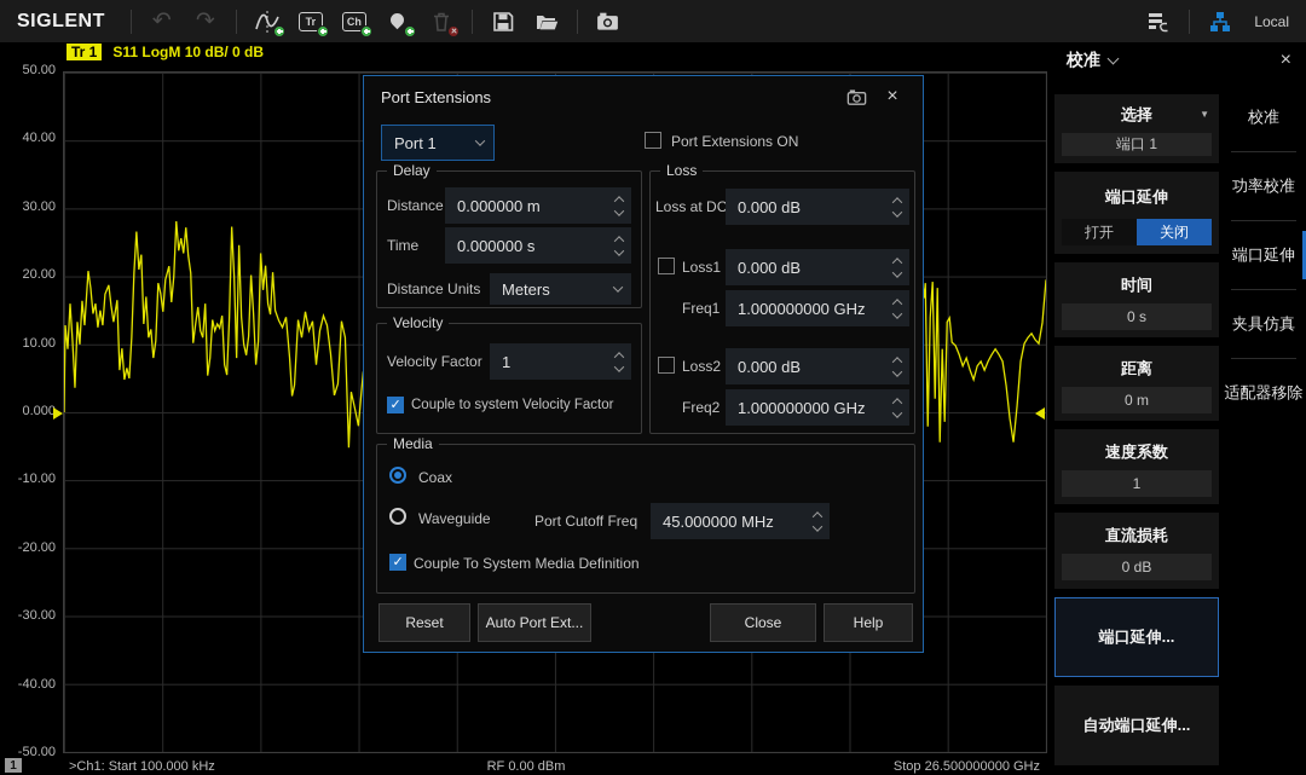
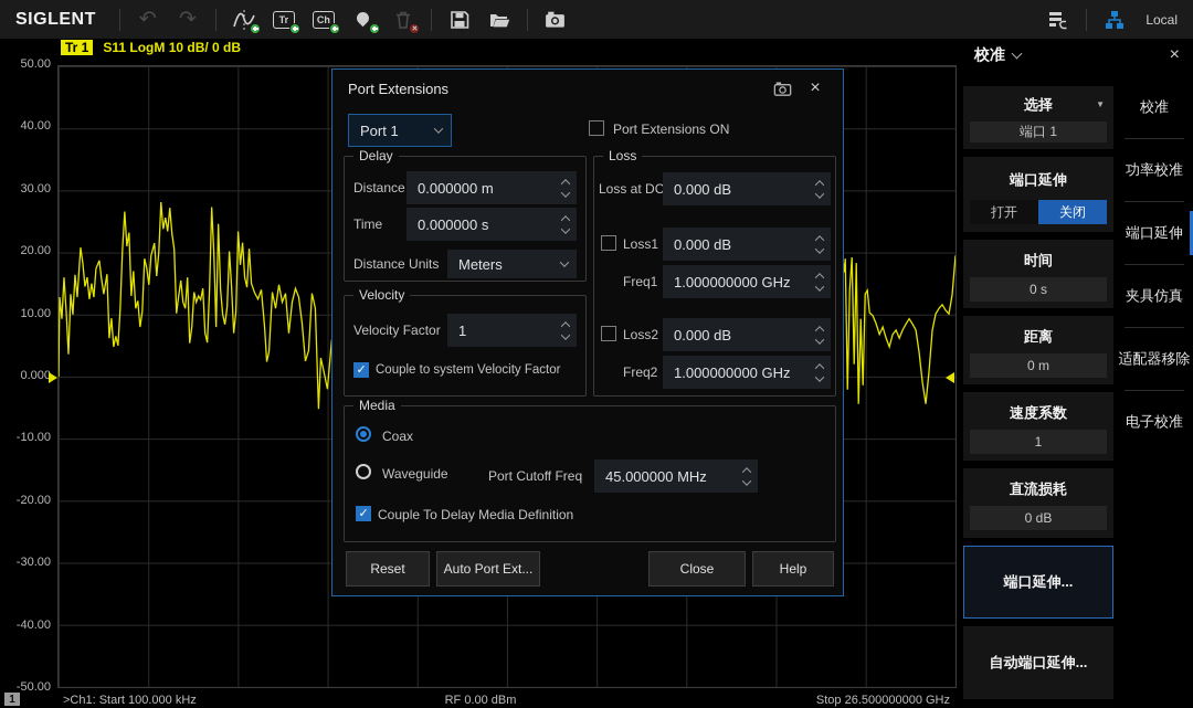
  SIGLENT
  ↶
  ↷
  Tr
  Ch
  Local
  Tr 1
  S11 LogM 10 dB/ 0 dB
  50.00
  40.00
  30.00
  20.00
  10.00
  0.000
  -10.00
  -20.00
  -30.00
  -40.00
  -50.00
  1
  RF 0.00 dBm
  >Ch1: Start 100.000 kHz
  Stop 26.500000000 GHz
  Port Extensions
  ×
  Port 1
  Port Extensions ON
  Delay
  Distance
  0.000000 m
  Time
  0.000000 s
  Distance Units
  Meters
  Velocity
  Velocity Factor
  1
  Couple to system Velocity Factor
  Loss
  Loss at DC
  0.000 dB
  Loss1
  0.000 dB
  Freq1
  1.000000000 GHz
  Loss2
  0.000 dB
  Freq2
  1.000000000 GHz
  Media
  Coax
  Waveguide
  Port Cutoff Freq
  45.000000 MHz
- Couple To System Media Definition
+ Couple To Delay Media Definition
  Reset
  Auto Port Ext...
  Close
  Help
  校准
  ×
  选择
  ▼
  端口 1
  端口延伸
  打开
  关闭
  时间
  0 s
  距离
  0 m
  速度系数
  1
  直流损耗
  0 dB
  端口延伸...
  自动端口延伸...
  校准
  功率校准
  端口延伸
  夹具仿真
  适配器移除
+ 电子校准
